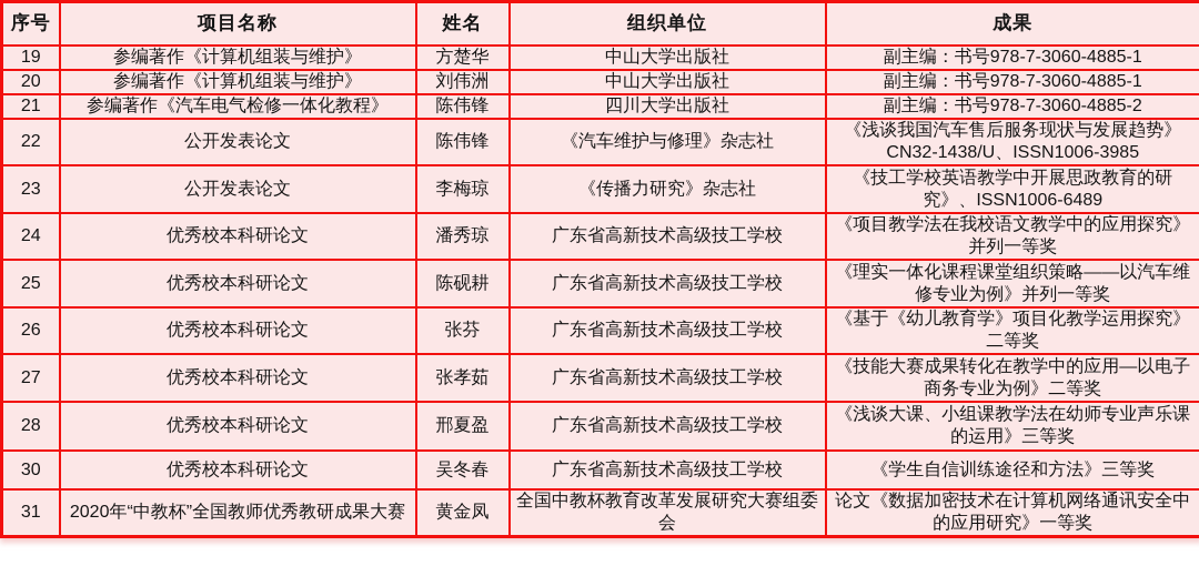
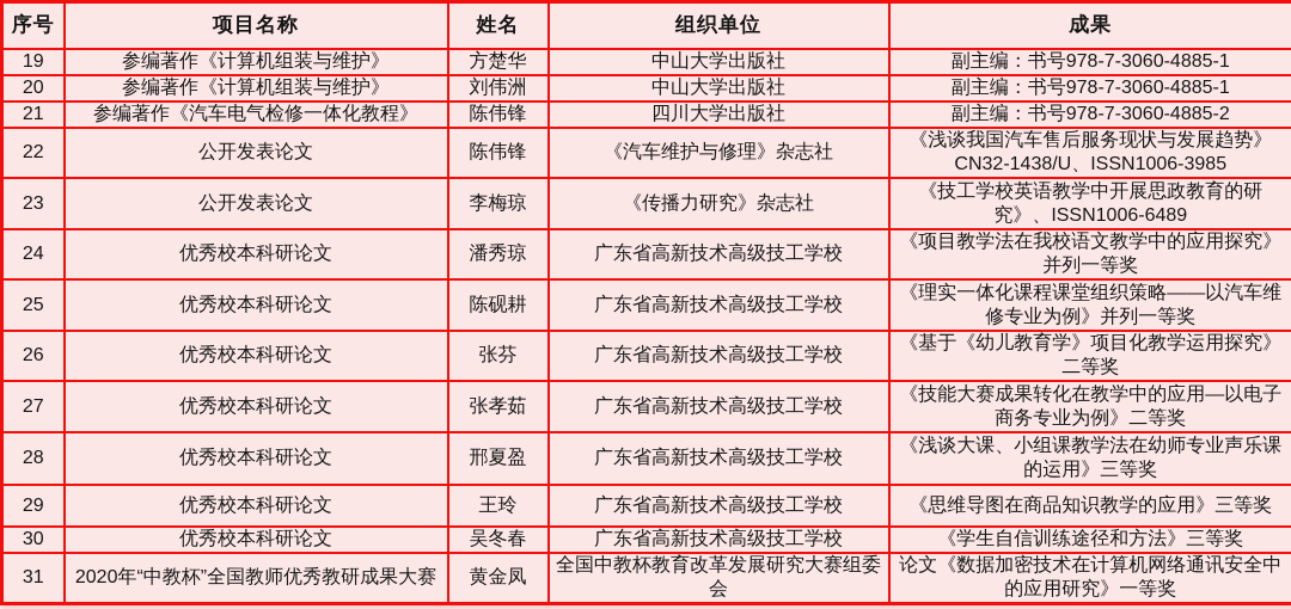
  序号	项目名称	姓名	组织单位	成果
  19	参编著作《计算机组装与维护》	方楚华	中山大学出版社	副主编：书号978-7-3060-4885-1
  20	参编著作《计算机组装与维护》	刘伟洲	中山大学出版社	副主编：书号978-7-3060-4885-1
  21	参编著作《汽车电气检修一体化教程》	陈伟锋	四川大学出版社	副主编：书号978-7-3060-4885-2
  22	公开发表论文	陈伟锋	《汽车维护与修理》杂志社	《浅谈我国汽车售后服务现状与发展趋势》CN32-1438/U、ISSN1006-3985
  23	公开发表论文	李梅琼	《传播力研究》杂志社	《技工学校英语教学中开展思政教育的研究》、ISSN1006-6489
  24	优秀校本科研论文	潘秀琼	广东省高新技术高级技工学校	《项目教学法在我校语文教学中的应用探究》并列一等奖
  25	优秀校本科研论文	陈砚耕	广东省高新技术高级技工学校	《理实一体化课程课堂组织策略——以汽车维修专业为例》并列一等奖
  26	优秀校本科研论文	张芬	广东省高新技术高级技工学校	《基于《幼儿教育学》项目化教学运用探究》二等奖
  27	优秀校本科研论文	张孝茹	广东省高新技术高级技工学校	《技能大赛成果转化在教学中的应用—以电子商务专业为例》二等奖
  28	优秀校本科研论文	邢夏盈	广东省高新技术高级技工学校	《浅谈大课、小组课教学法在幼师专业声乐课的运用》三等奖
+ 29	优秀校本科研论文	王玲	广东省高新技术高级技工学校	《思维导图在商品知识教学的应用》三等奖
  30	优秀校本科研论文	吴冬春	广东省高新技术高级技工学校	《学生自信训练途径和方法》三等奖
  31	2020年“中教杯”全国教师优秀教研成果大赛	黄金凤	全国中教杯教育改革发展研究大赛组委会	论文《数据加密技术在计算机网络通讯安全中的应用研究》一等奖
